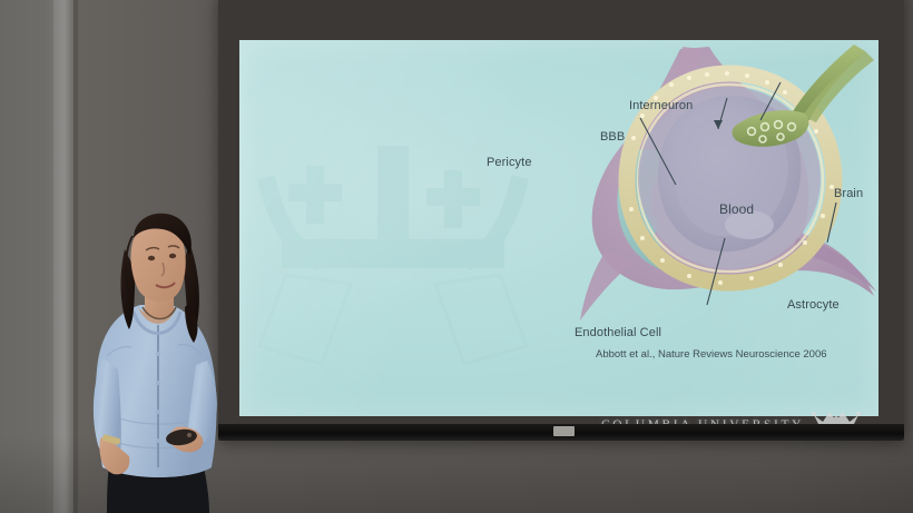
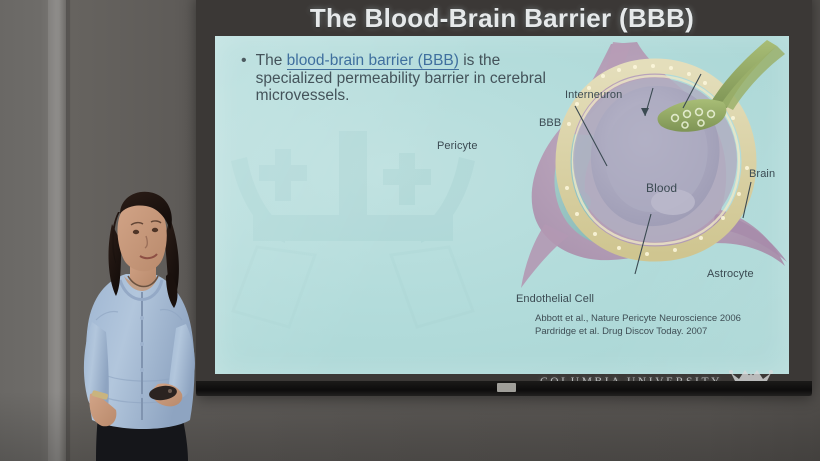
+ The Blood-Brain Barrier (BBB)
+ •
+ The blood-brain barrier (BBB) is the specialized permeability barrier in cerebral microvessels.
  Interneuron
  BBB
  Pericyte
  Blood
  Brain
  Astrocyte
  Endothelial Cell
- Abbott et al., Nature Reviews Neuroscience 2006
+ Abbott et al., Nature Pericyte Neuroscience 2006
+ Pardridge et al. Drug Discov Today. 2007
